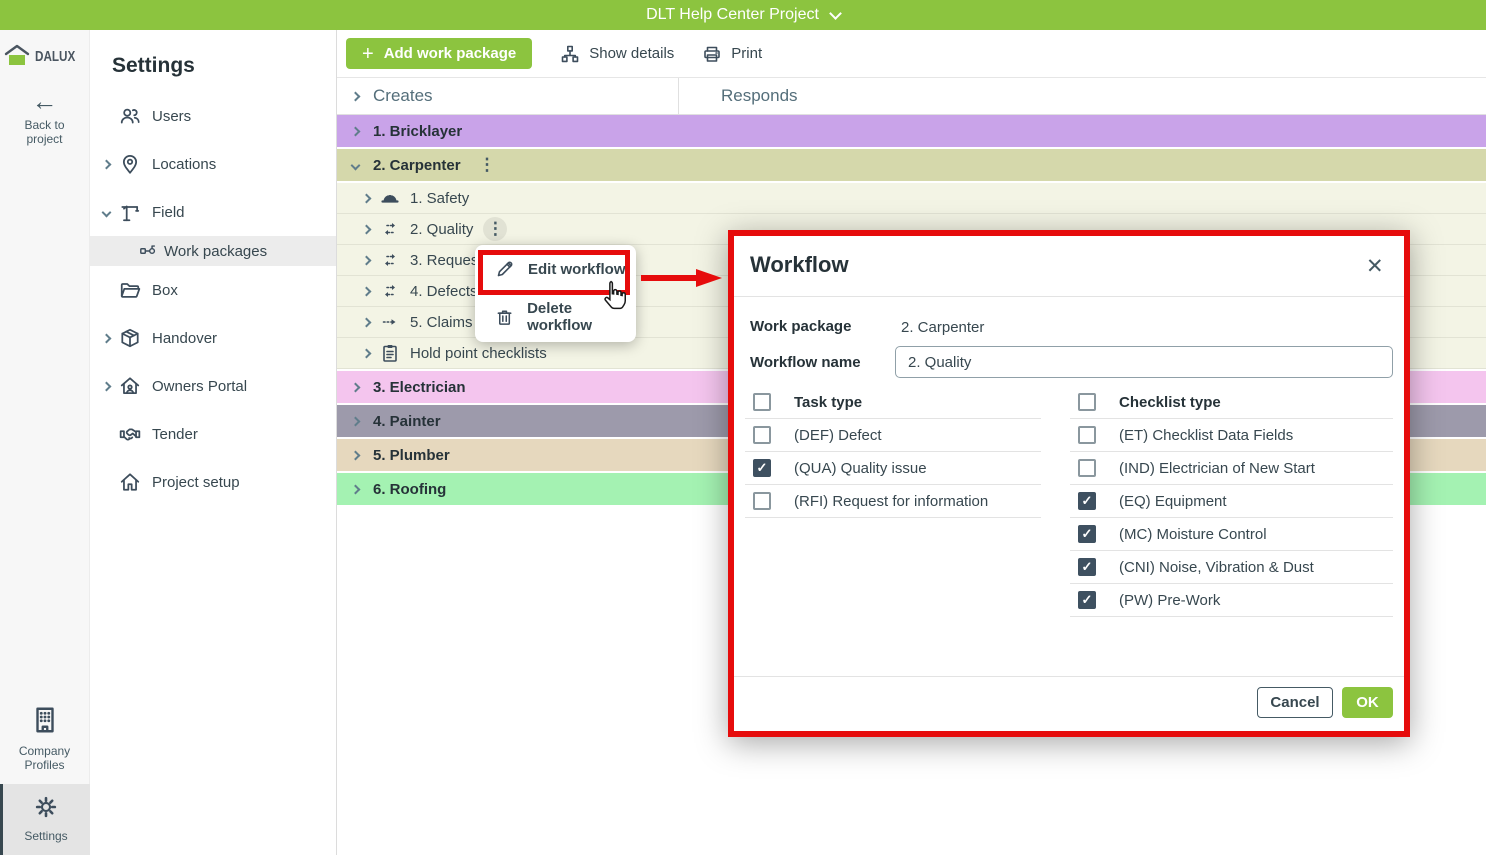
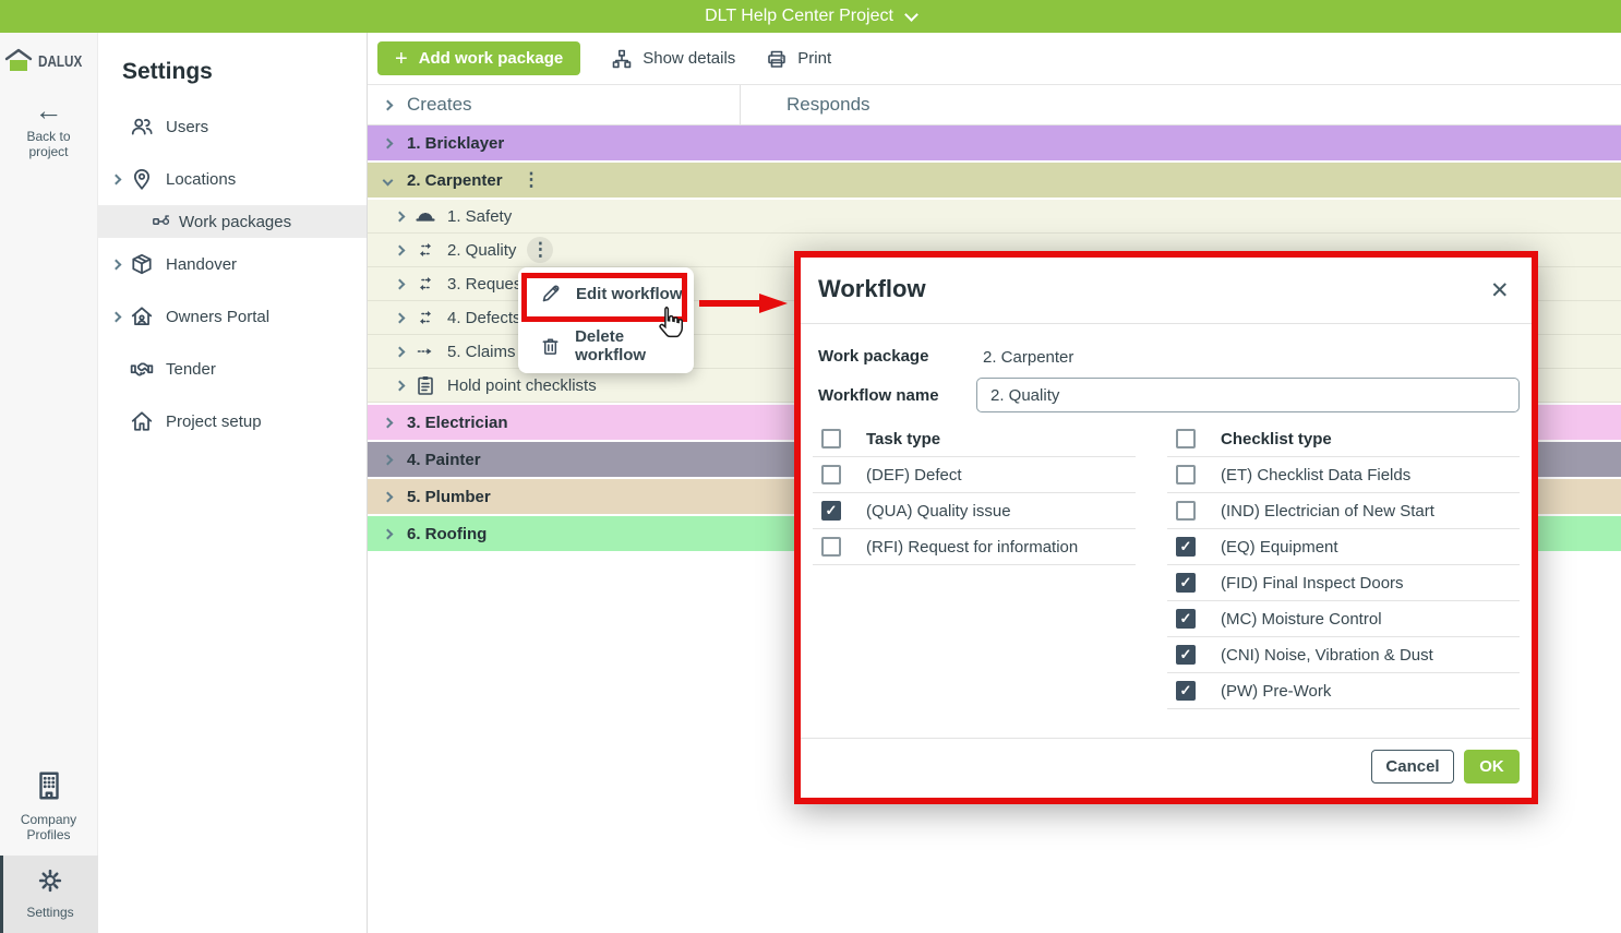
  DLT Help Center Project
  DALUX
  ←
  Back to project
  Company Profiles
  Settings
  Settings
  Users
  Locations
- Field
  Work packages
- Box
  Handover
  Owners Portal
  Tender
  Project setup
  +
  Add work package
  Show details
  Print
  Creates
  Responds
  1. Bricklayer
  2. Carpenter
  ⋮
  1. Safety
  2. Quality
  ⋮
  3. Reque
  4. Defects
  5. Claims
  Hold point checklists
  3. Electrician
  4. Painter
  5. Plumber
  6. Roofing
  Edit workflow
  Delete workflow
  Workflow
  ✕
  Work package
  2. Carpenter
  Workflow name
  2. Quality
  Task type
  (DEF) Defect
  (QUA) Quality issue
  (RFI) Request for information
  Checklist type
  (ET) Checklist Data Fields
  (IND) Electrician of New Start
  (EQ) Equipment
+ (FID) Final Inspect Doors
  (MC) Moisture Control
  (CNI) Noise, Vibration & Dust
  (PW) Pre-Work
  Cancel
  OK
